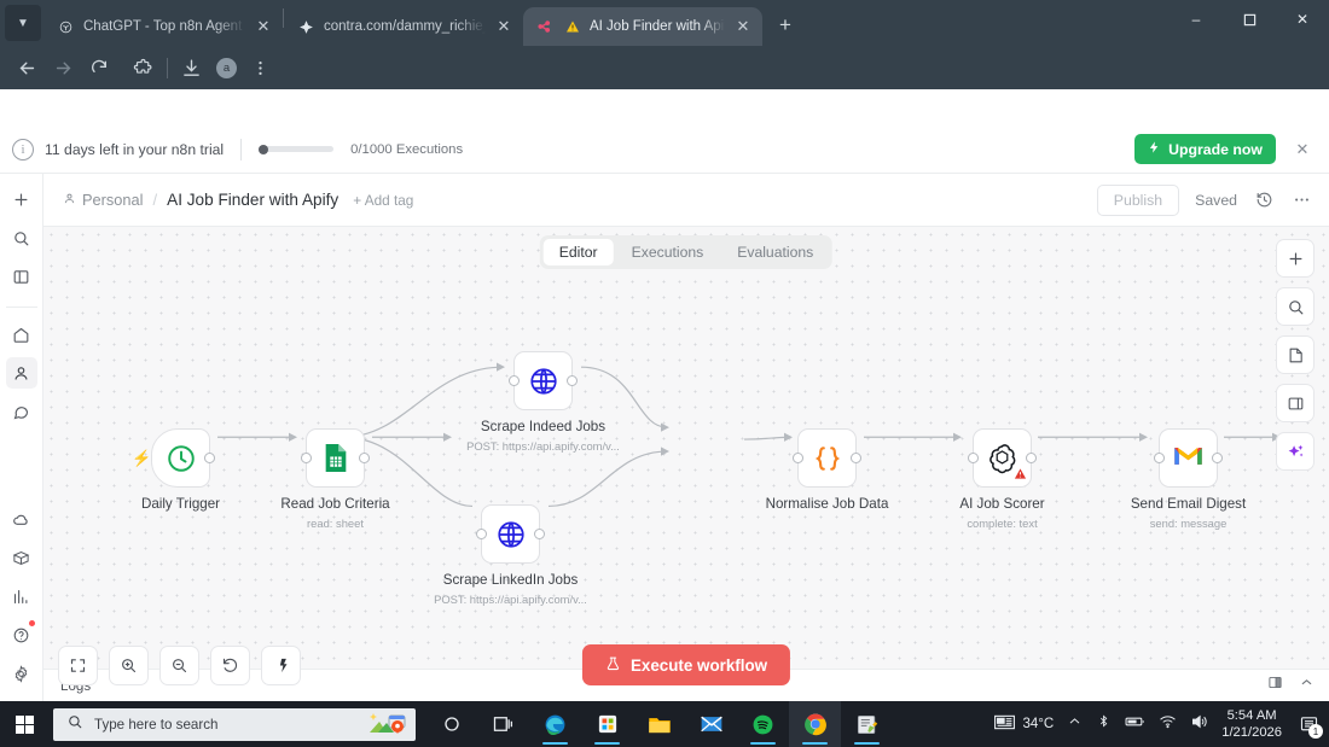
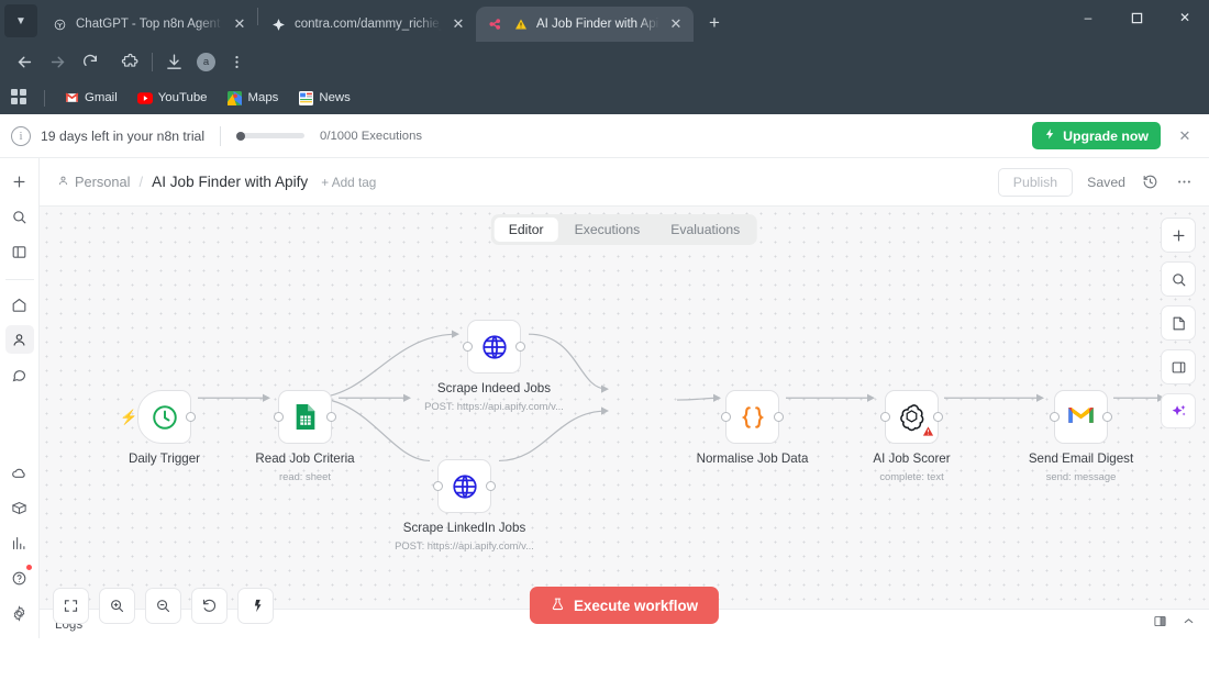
  ▼
  ChatGPT - Top n8n Agent
  ✕
  contra.com/dammy_richie
  ✕
  AI Job Finder with Api
  ✕
  +
  –
  ✕
  a
+ Gmail
+ YouTube
+ Maps
+ News
  i
- 11 days left in your n8n trial
+ 19 days left in your n8n trial
  0/1000 Executions
  Upgrade now
  ✕
  Personal
  /
  AI Job Finder with Apify
  + Add tag
  Publish
  Saved
  Editor
  Executions
  Evaluations
  ⚡
  Daily Trigger
  Read Job Criteria
  read: sheet
  Scrape Indeed Jobs
  POST: https://api.apify.com/v...
  Scrape LinkedIn Jobs
  POST: https://api.apify.com/v...
  Normalise Job Data
  AI Job Scorer
  complete: text
  Send Email Digest
  send: message
  Execute workflow
  Logs
- Type here to search
- 34°C
- 5:54 AM
- 1/21/2026
- 1
